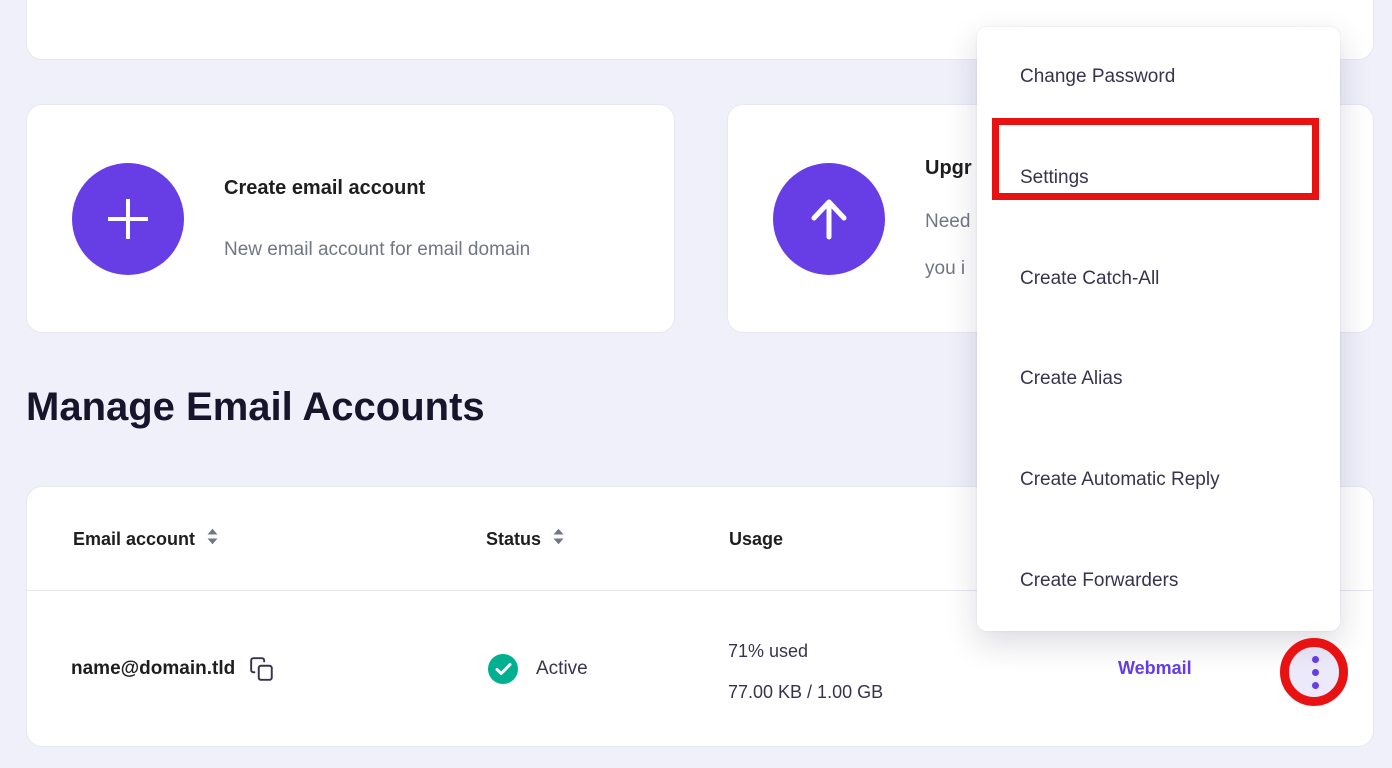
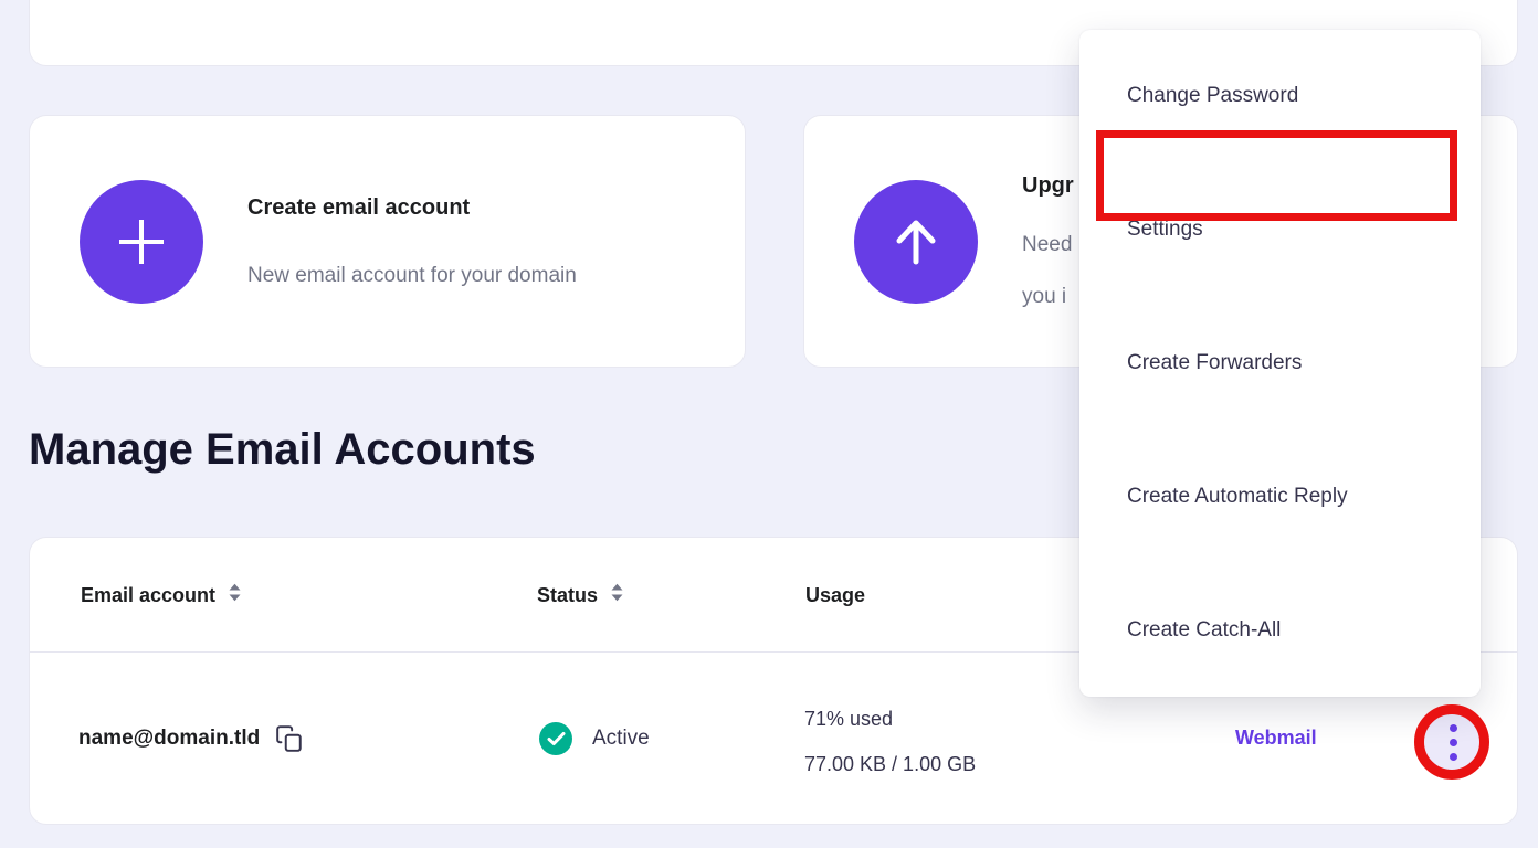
  Create email account
- New email account for email domain
+ New email account for your domain
  Upgr
  Need
  you i
  Manage Email Accounts
  Email account
  Status
  Usage
  name@domain.tld
  Active
  71% used
  77.00 KB / 1.00 GB
  Webmail
  Change Password
  Settings
- Create Catch-All
+ Create Forwarders
- Create Alias
  Create Automatic Reply
- Create Forwarders
+ Create Catch-All
